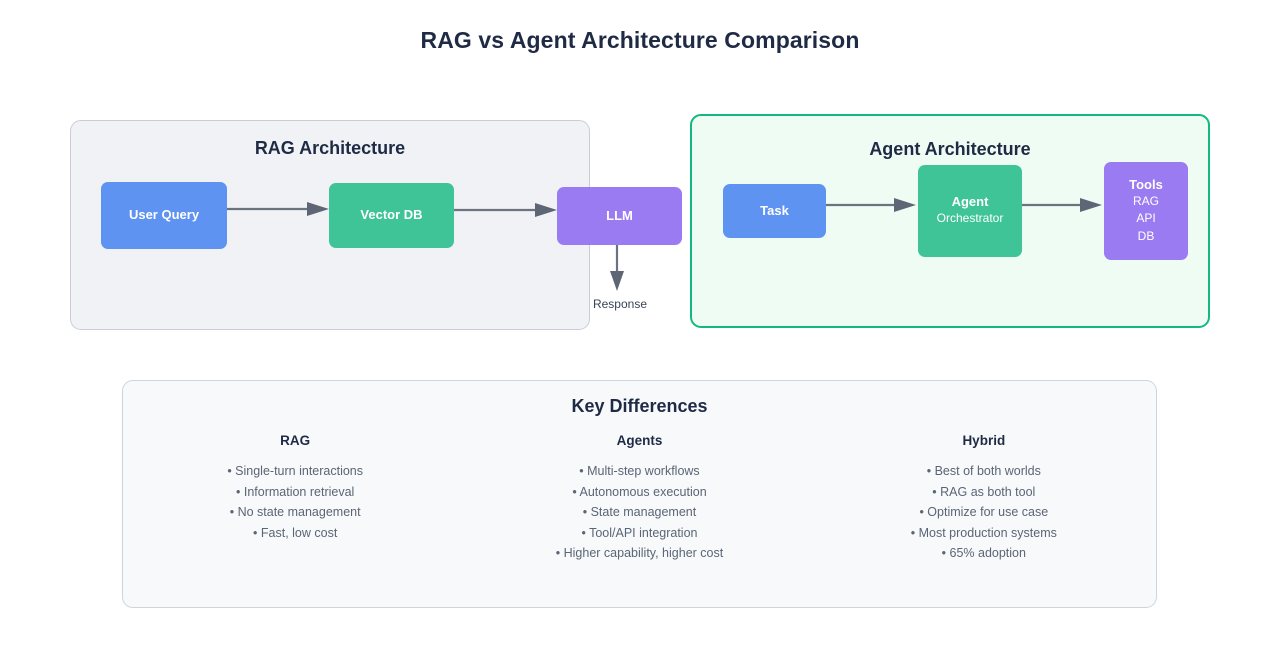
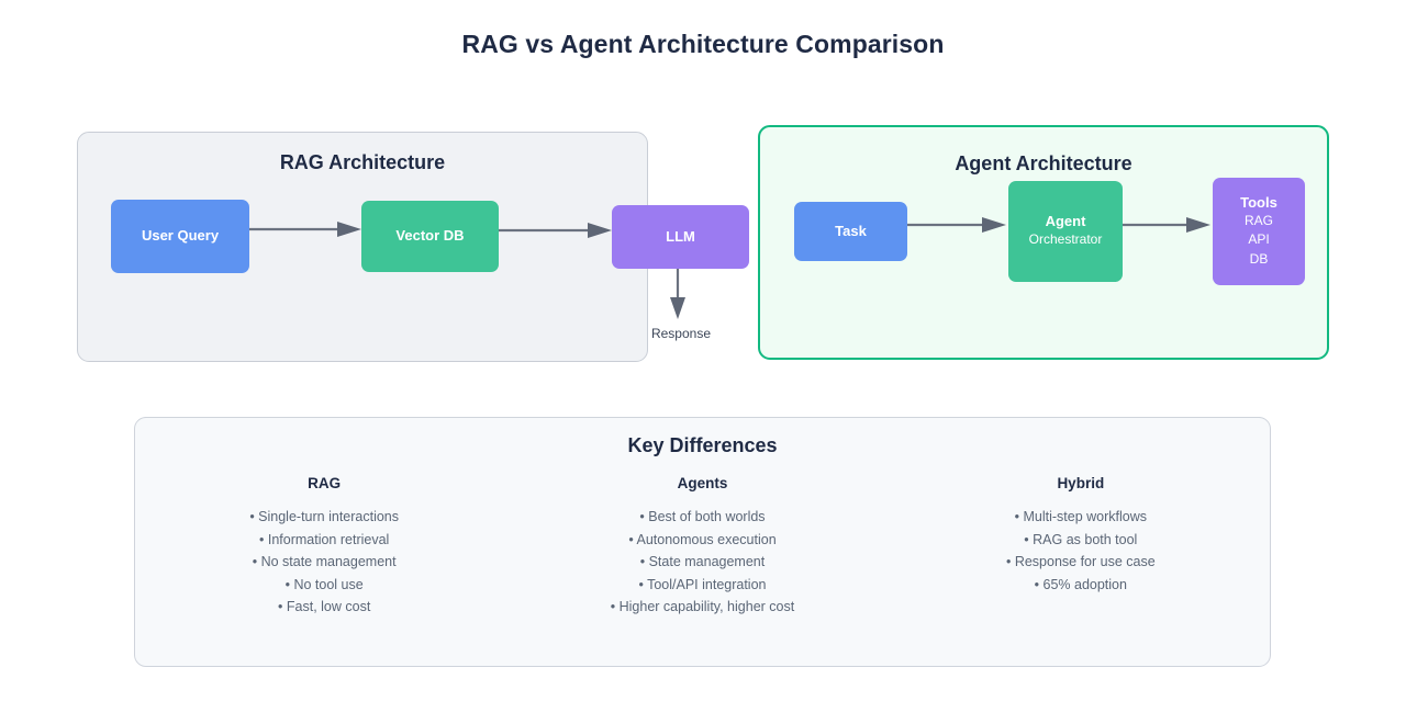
  RAG vs Agent Architecture Comparison
  RAG Architecture
  User Query
  Vector DB
  LLM
  Response
  Agent Architecture
  Task
  Agent
  Orchestrator
  Tools
  RAG
  API
  DB
  Key Differences
  RAG
  • Single-turn interactions
  • Information retrieval
  • No state management
+ • No tool use
  • Fast, low cost
  Agents
- • Multi-step workflows
+ • Best of both worlds
  • Autonomous execution
  • State management
  • Tool/API integration
  • Higher capability, higher cost
  Hybrid
- • Best of both worlds
+ • Multi-step workflows
  • RAG as both tool
- • Optimize for use case
+ • Response for use case
- • Most production systems
  • 65% adoption
